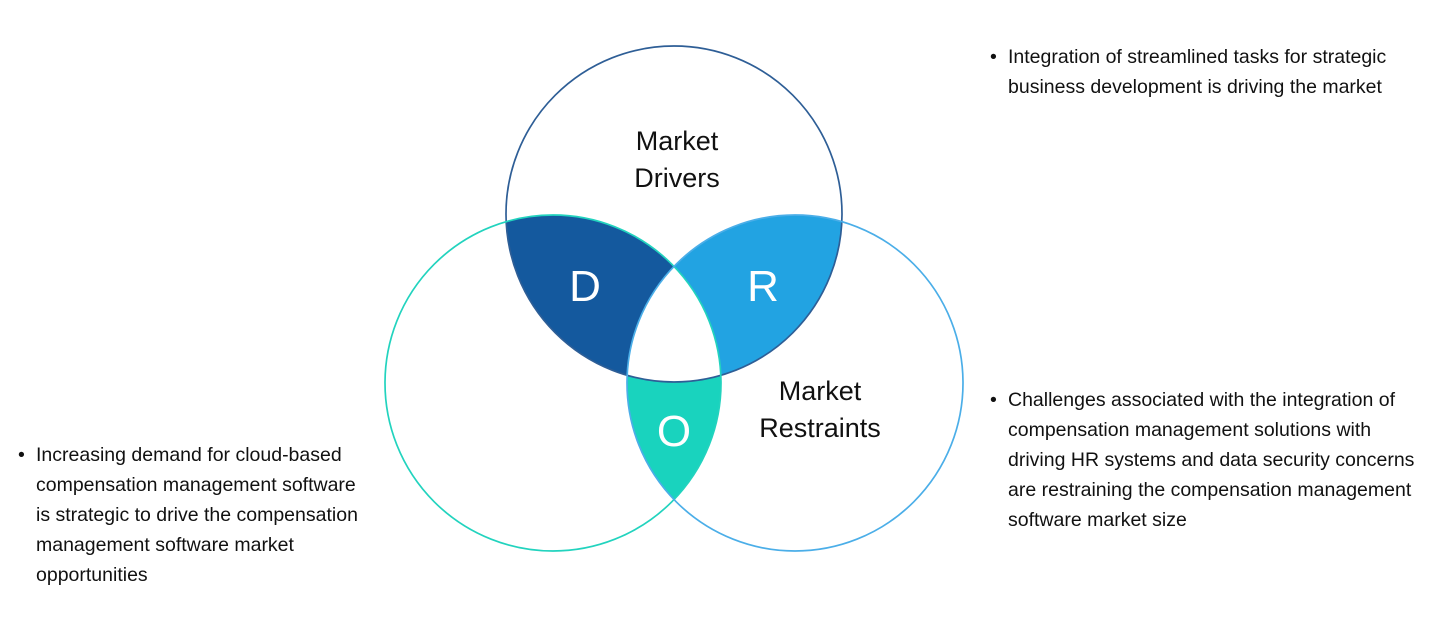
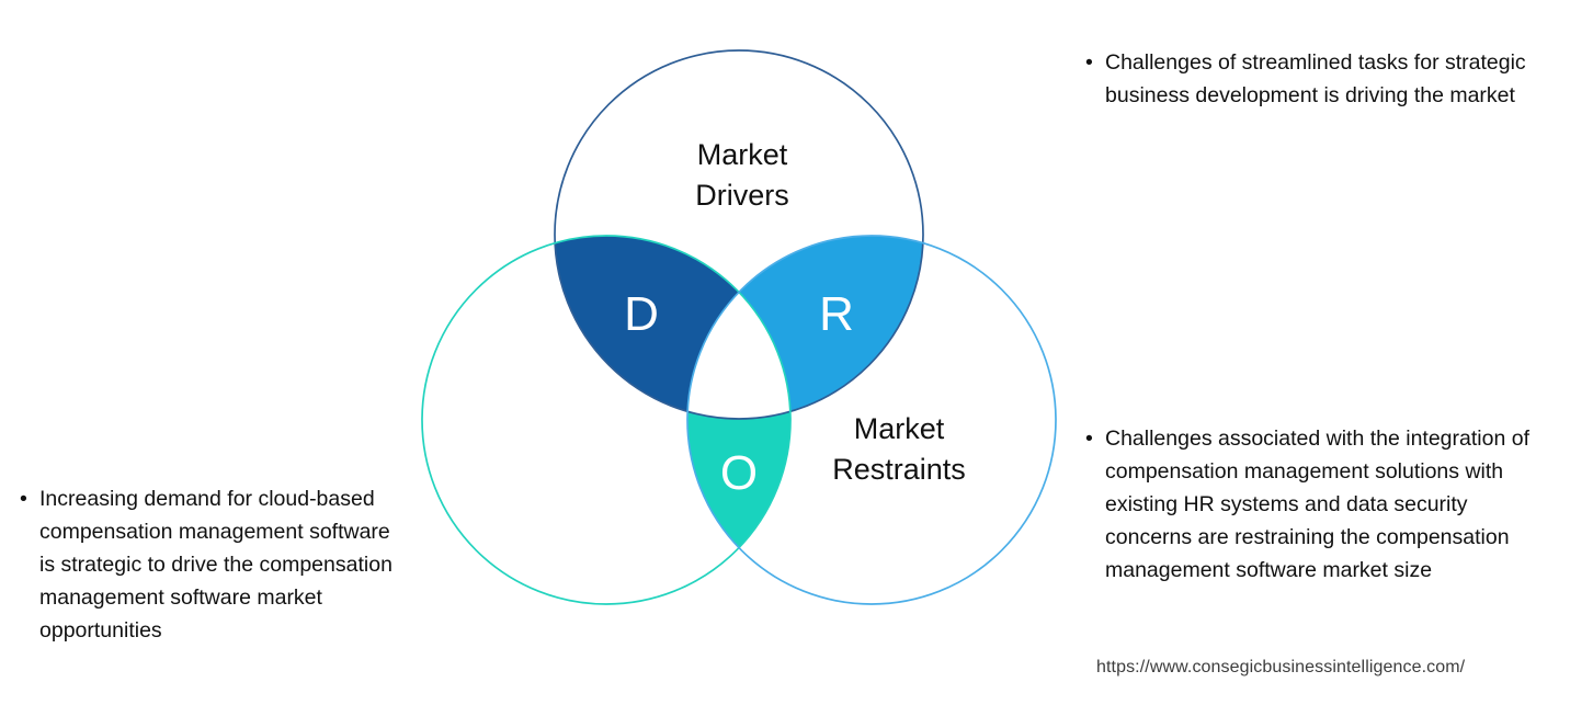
  Market
  Drivers
  Market
  Restraints
  D
  R
  O
  •
- Integration of streamlined tasks for strategic business development is driving the market
+ Challenges of streamlined tasks for strategic business development is driving the market
  •
- Challenges associated with the integration of compensation management solutions with driving HR systems and data security concerns are restraining the compensation management software market size
+ Challenges associated with the integration of compensation management solutions with existing HR systems and data security concerns are restraining the compensation management software market size
  •
  Increasing demand for cloud-based compensation management software is strategic to drive the compensation management software market opportunities
+ https://www.consegicbusinessintelligence.com/
